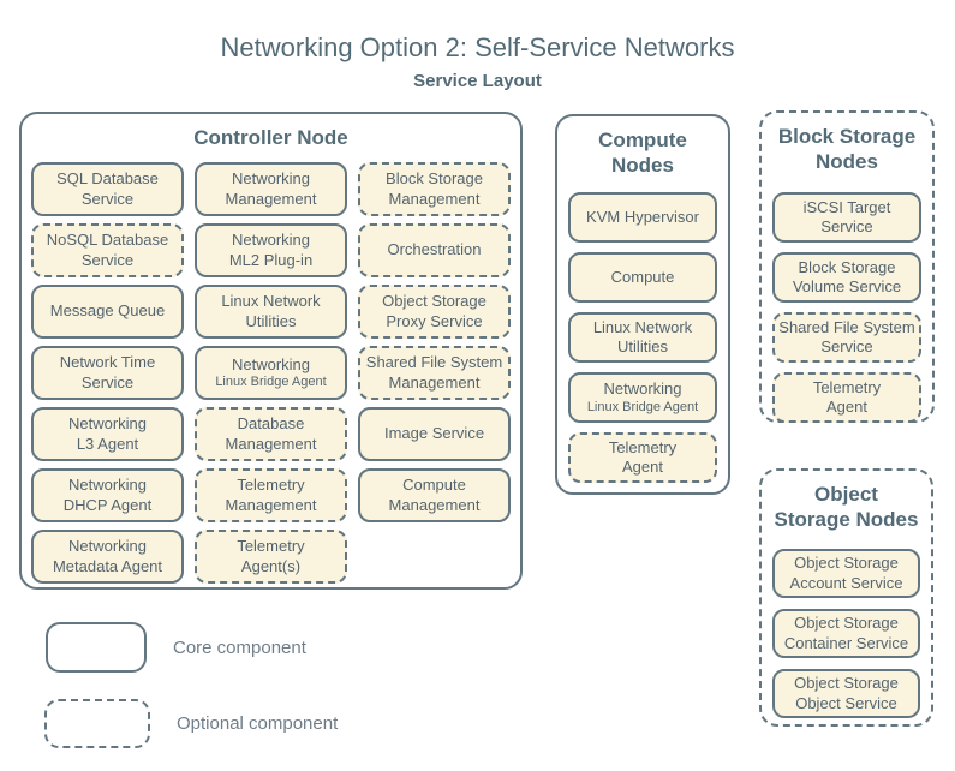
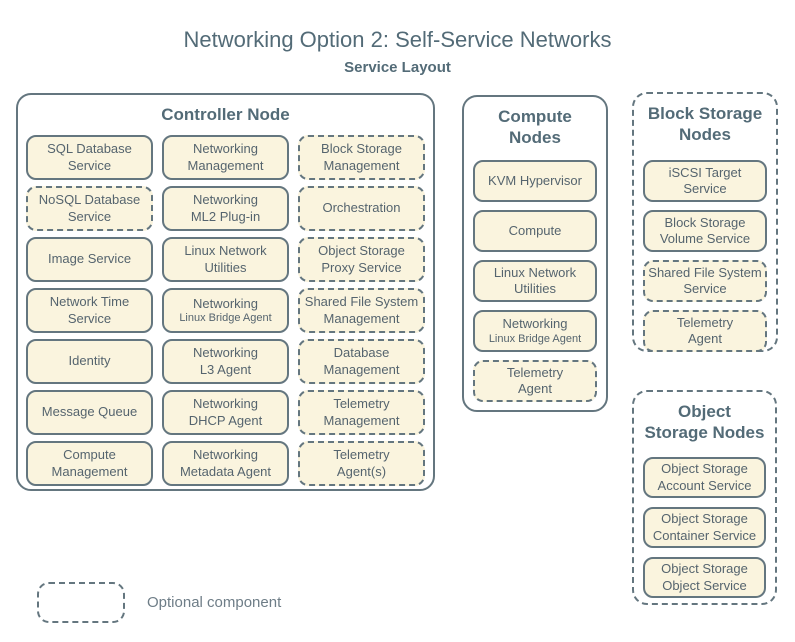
  Networking Option 2: Self-Service Networks
  Service Layout
  Controller Node
  SQL Database
  Service
  Networking
  Management
  Block Storage
  Management
  NoSQL Database
  Service
  Networking
  ML2 Plug-in
  Orchestration
- Message Queue
+ Image Service
  Linux Network
  Utilities
  Object Storage
  Proxy Service
  Network Time
  Service
  Networking
  Linux Bridge Agent
  Shared File System
  Management
+ Identity
  Networking
  L3 Agent
  Database
  Management
- Image Service
+ Message Queue
  Networking
  DHCP Agent
  Telemetry
  Management
  Compute
  Management
  Networking
  Metadata Agent
  Telemetry
  Agent(s)
  Compute
  Nodes
  KVM Hypervisor
  Compute
  Linux Network
  Utilities
  Networking
  Linux Bridge Agent
  Telemetry
  Agent
  Block Storage
  Nodes
  iSCSI Target
  Service
  Block Storage
  Volume Service
  Shared File System
  Service
  Telemetry
  Agent
  Object
  Storage Nodes
  Object Storage
  Account Service
  Object Storage
  Container Service
  Object Storage
  Object Service
- Core component
  Optional component
